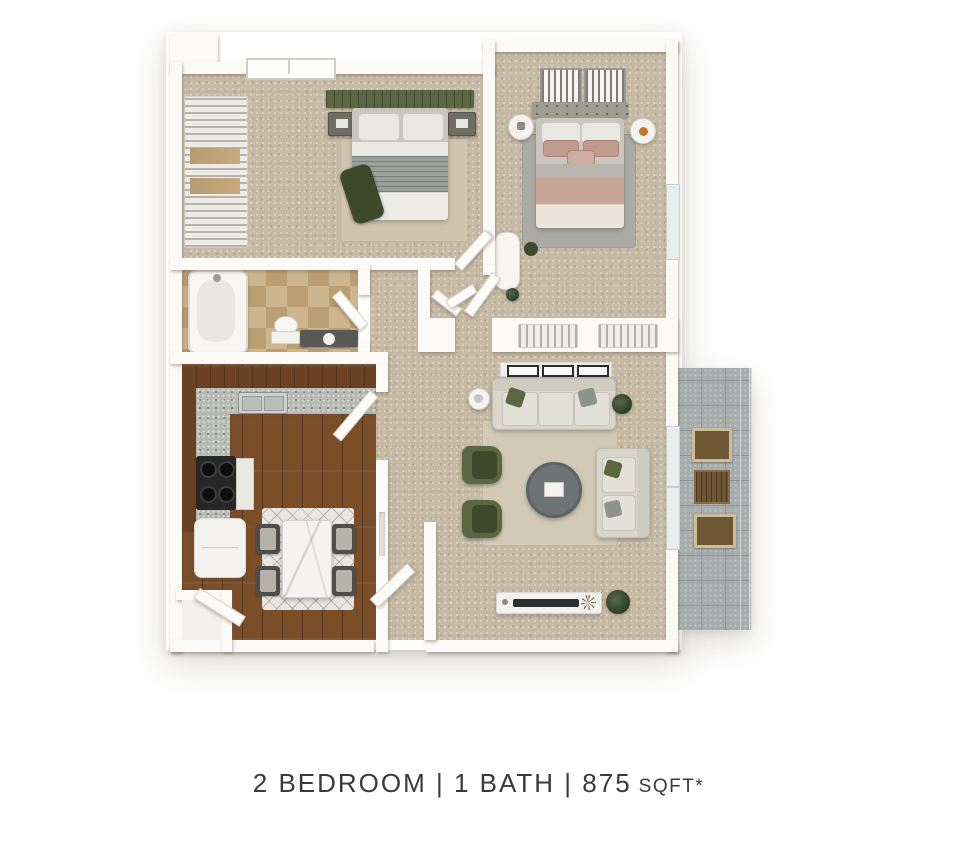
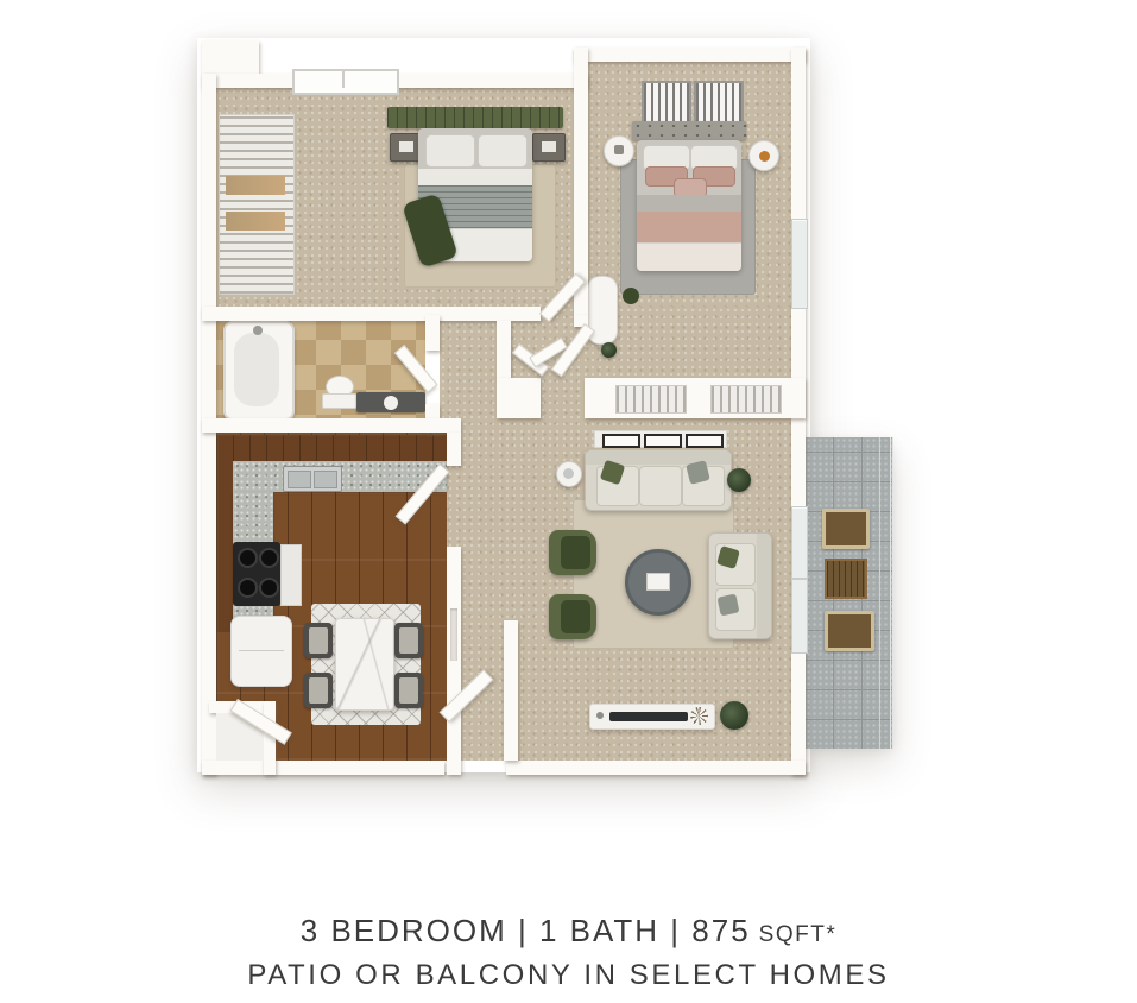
- 2 BEDROOM | 1 BATH | 875 SQFT*
+ 3 BEDROOM | 1 BATH | 875 SQFT*
+ PATIO OR BALCONY IN SELECT HOMES
